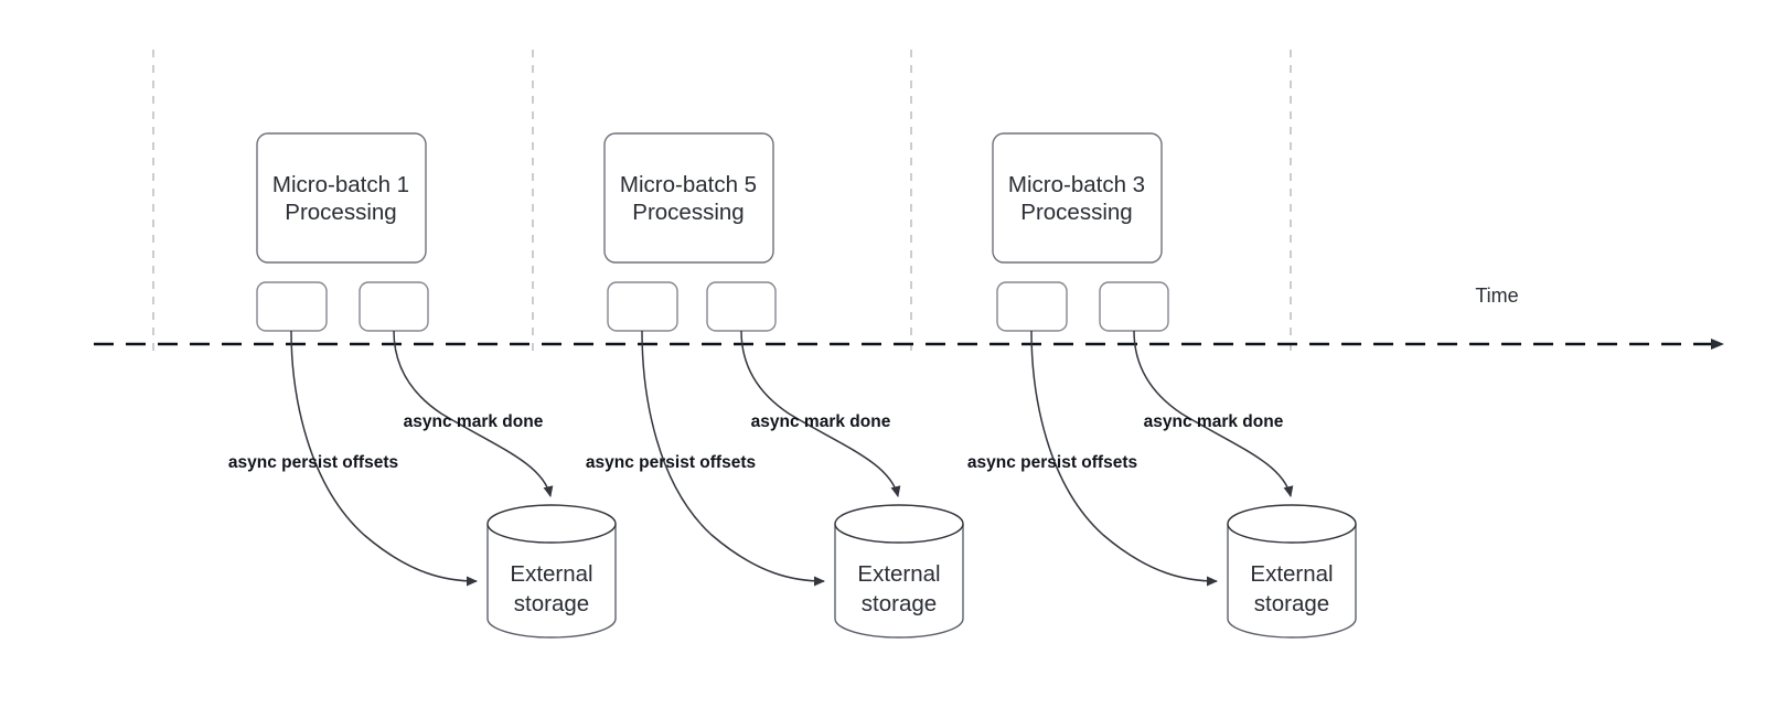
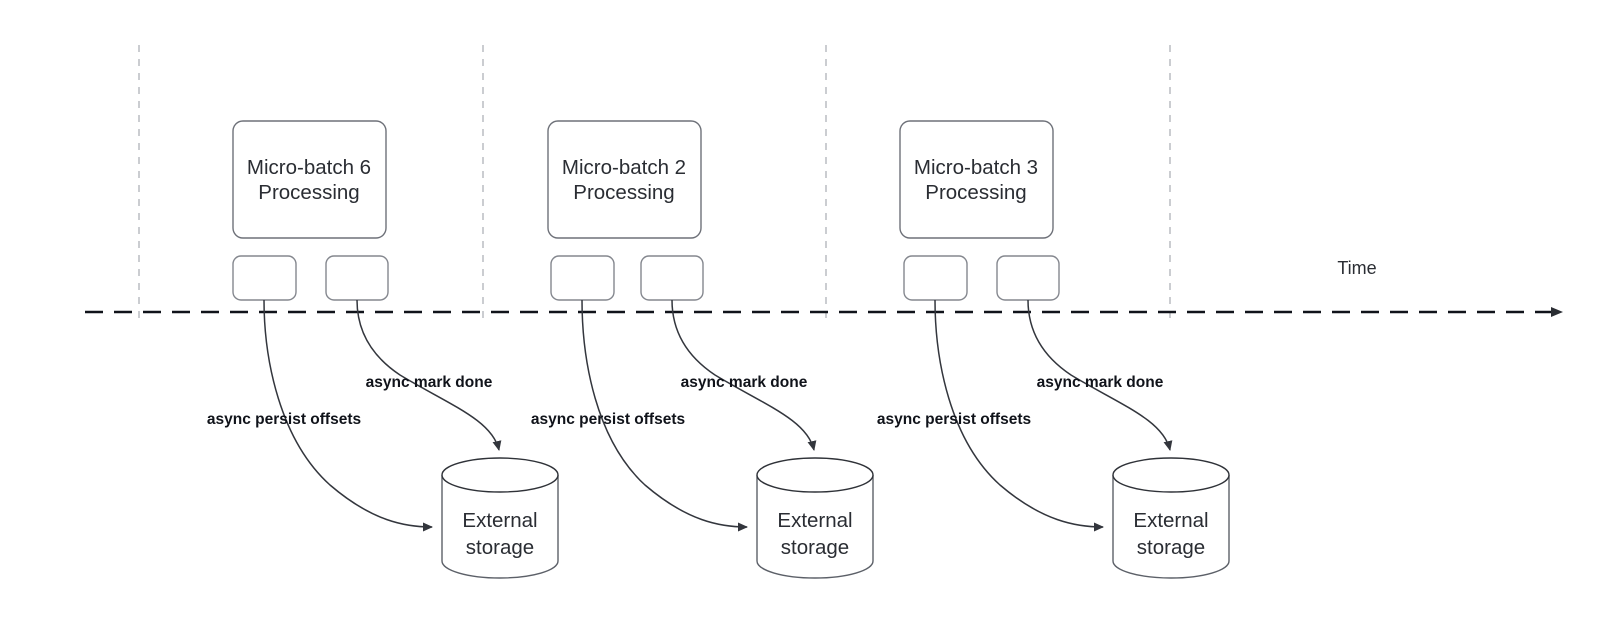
  Time
- Micro-batch 1
+ Micro-batch 6
  Processing
  async persist offsets
  async mark done
  External
  storage
- Micro-batch 5
+ Micro-batch 2
  Processing
  async persist offsets
  async mark done
  External
  storage
  Micro-batch 3
  Processing
  async persist offsets
  async mark done
  External
  storage
